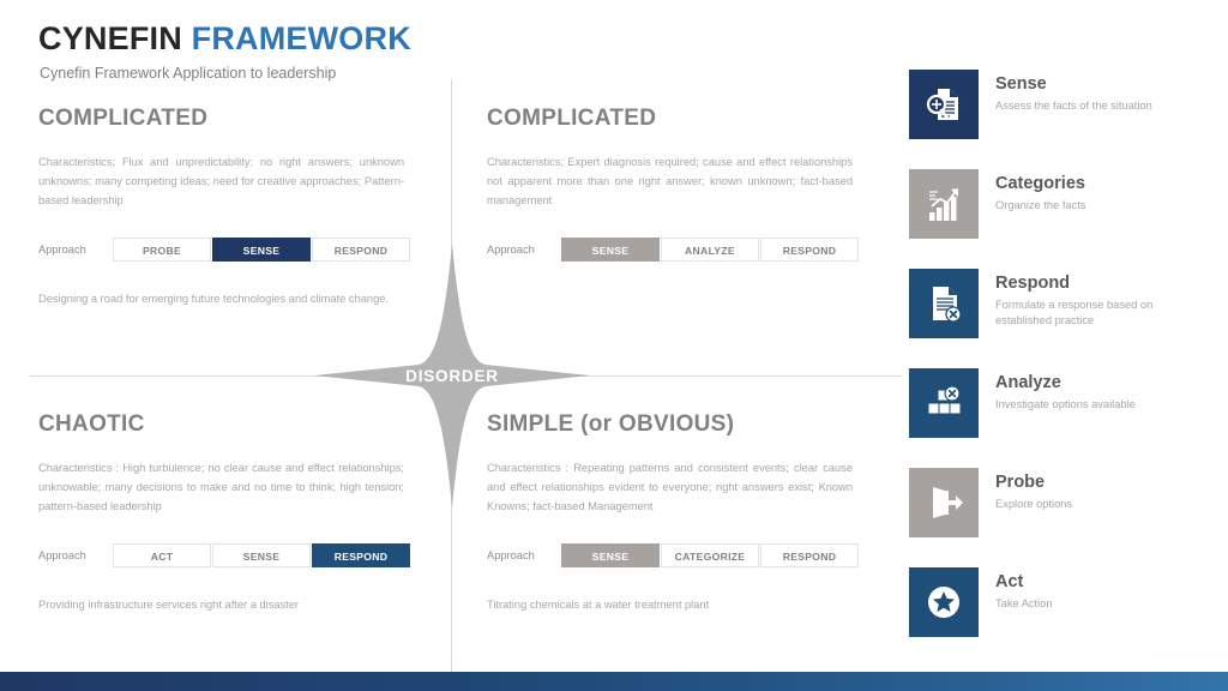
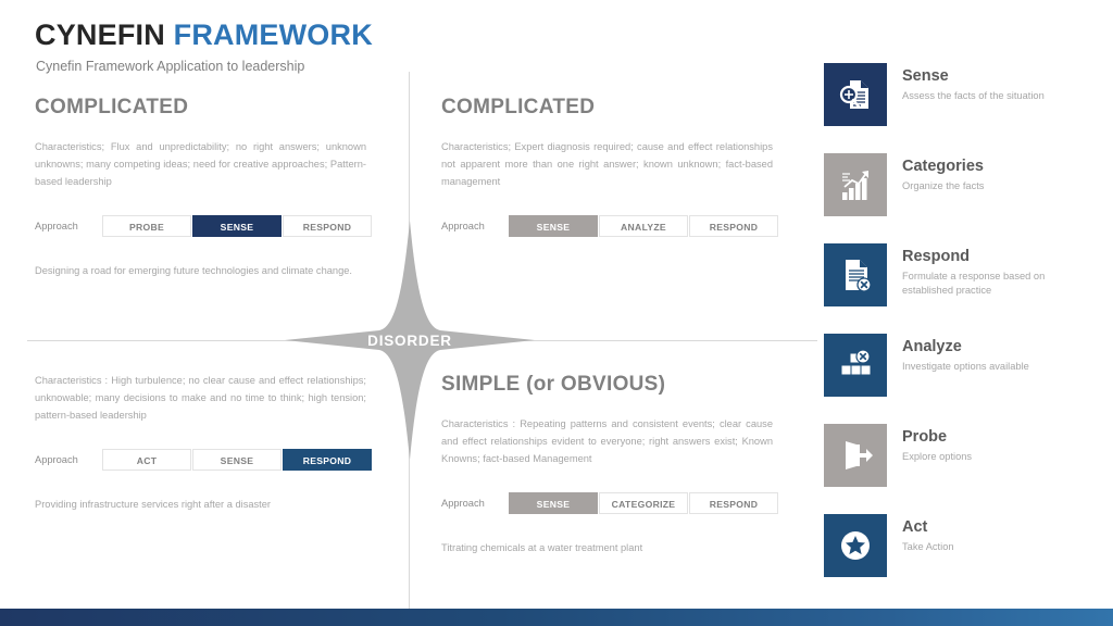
  CYNEFIN FRAMEWORK
  Cynefin Framework Application to leadership
  COMPLICATED
  Characteristics; Flux and unpredictability; no right answers; unknown unknowns; many competing ideas; need for creative approaches; Pattern-based leadership
  Approach
  PROBE
  SENSE
  RESPOND
  Designing a road for emerging future technologies and climate change.
  COMPLICATED
  Characteristics; Expert diagnosis required; cause and effect relationships not apparent more than one right answer; known unknown; fact-based management
  Approach
  SENSE
  ANALYZE
  RESPOND
- CHAOTIC
  Characteristics : High turbulence; no clear cause and effect relationships; unknowable; many decisions to make and no time to think; high tension; pattern-based leadership
  Approach
  ACT
  SENSE
  RESPOND
  Providing infrastructure services right after a disaster
  SIMPLE (or OBVIOUS)
  Characteristics : Repeating patterns and consistent events; clear cause and effect relationships evident to everyone; right answers exist; Known Knowns; fact-based Management
  Approach
  SENSE
  CATEGORIZE
  RESPOND
  Titrating chemicals at a water treatment plant
  DISORDER
  Sense
  Assess the facts of the situation
  Categories
  Organize the facts
  Respond
  Formulate a response based on established practice
  Analyze
  Investigate options available
  Probe
  Explore options
  Act
  Take Action
